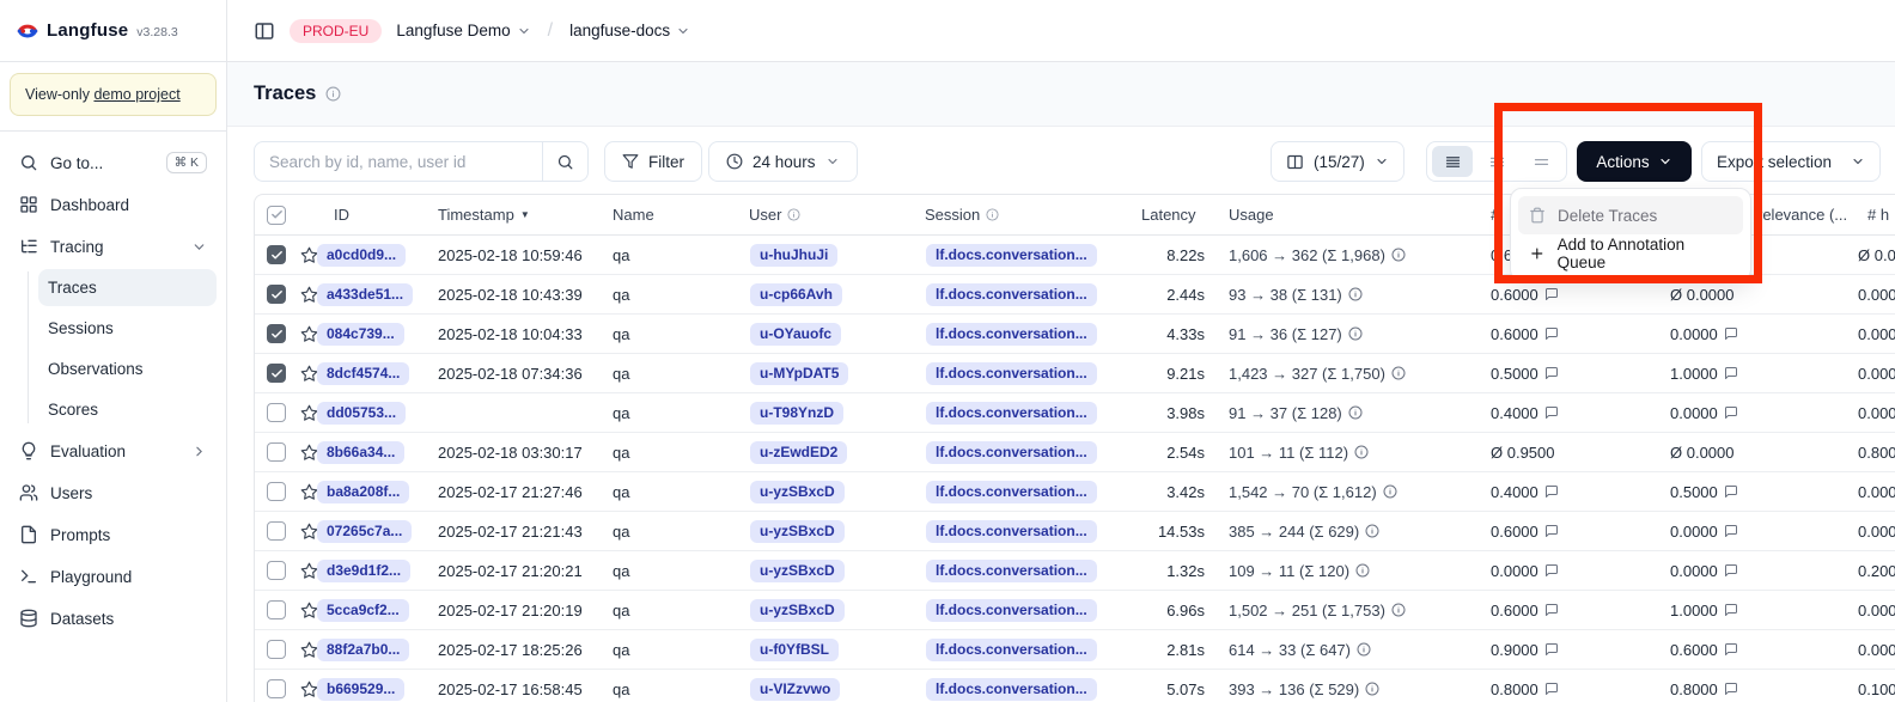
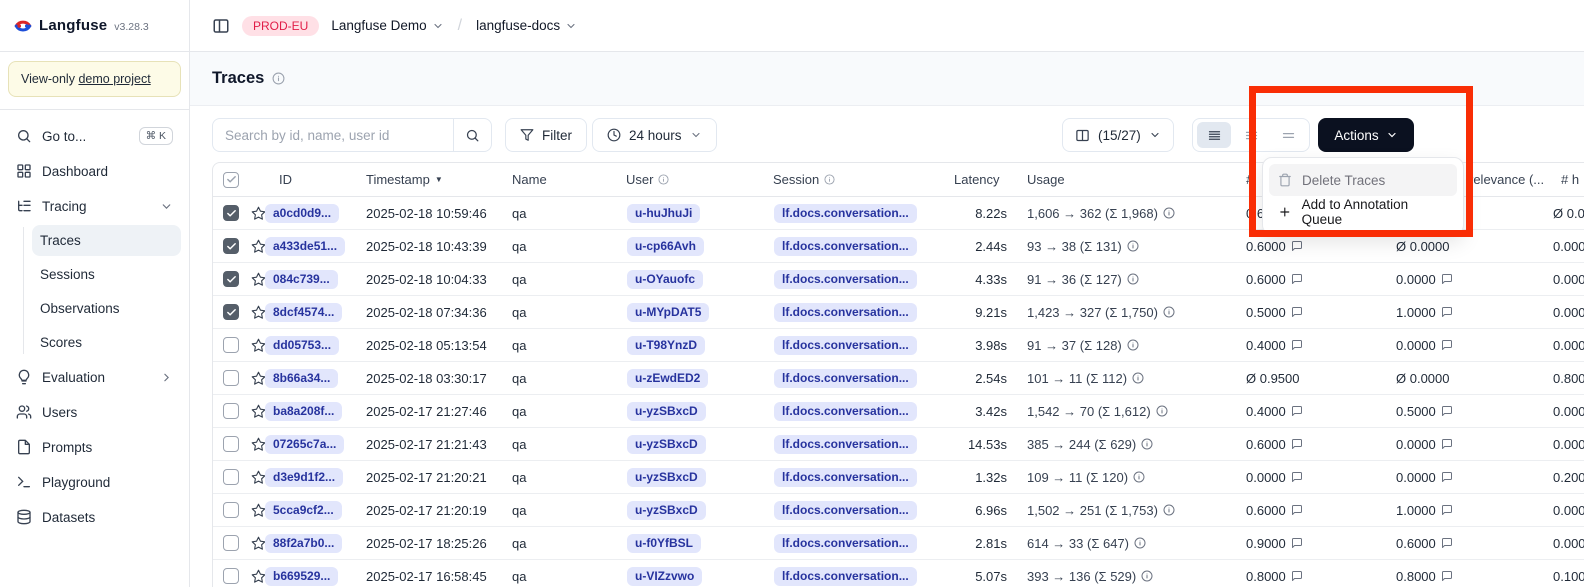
  Langfuse
  v3.28.3
  View-only demo project
  Go to...
  ⌘ K
  Dashboard
  Tracing
  Traces
  Sessions
  Observations
  Scores
  Evaluation
  Users
  Prompts
  Playground
  Datasets
  PROD-EU
  Langfuse Demo
  /
  langfuse-docs
  Traces
  Search by id, name, user id
  Filter
  24 hours
  (15/27)
  Actions
- Export selection
  ID
  Timestamp
  ▼
  Name
  User
  Session
  Latency
  Usage
  #
  relevance (...
  # h
  a0cd0d9...
  2025-02-18 10:59:46
  qa
  u-huJhuJi
  lf.docs.conversation...
  8.22s
  1,606 → 362 (Σ 1,968)
  a433de51...
  2025-02-18 10:43:39
  qa
  u-cp66Avh
  lf.docs.conversation...
  2.44s
  93 → 38 (Σ 131)
  0.6000
  Ø 0.0000
  0.000
  084c739...
  2025-02-18 10:04:33
  qa
  u-OYauofc
  lf.docs.conversation...
  4.33s
  91 → 36 (Σ 127)
  0.6000
  0.0000
  0.000
  8dcf4574...
  2025-02-18 07:34:36
  qa
  u-MYpDAT5
  lf.docs.conversation...
  9.21s
  1,423 → 327 (Σ 1,750)
  0.5000
  1.0000
  0.000
  dd05753...
+ 2025-02-18 05:13:54
  qa
  u-T98YnzD
  lf.docs.conversation...
  3.98s
  91 → 37 (Σ 128)
  0.4000
  0.0000
  0.000
  8b66a34...
  2025-02-18 03:30:17
  qa
  u-zEwdED2
  lf.docs.conversation...
  2.54s
  101 → 11 (Σ 112)
  Ø 0.9500
  Ø 0.0000
  0.800
  ba8a208f...
  2025-02-17 21:27:46
  qa
  u-yzSBxcD
  lf.docs.conversation...
  3.42s
  1,542 → 70 (Σ 1,612)
  0.4000
  0.5000
  0.000
  07265c7a...
  2025-02-17 21:21:43
  qa
  u-yzSBxcD
  lf.docs.conversation...
  14.53s
  385 → 244 (Σ 629)
  0.6000
  0.0000
  0.000
  d3e9d1f2...
  2025-02-17 21:20:21
  qa
  u-yzSBxcD
  lf.docs.conversation...
  1.32s
  109 → 11 (Σ 120)
  0.0000
  0.0000
  0.200
  5cca9cf2...
  2025-02-17 21:20:19
  qa
  u-yzSBxcD
  lf.docs.conversation...
  6.96s
  1,502 → 251 (Σ 1,753)
  0.6000
  1.0000
  0.000
  88f2a7b0...
  2025-02-17 18:25:26
  qa
  u-f0YfBSL
  lf.docs.conversation...
  2.81s
  614 → 33 (Σ 647)
  0.9000
  0.6000
  0.000
  b669529...
  2025-02-17 16:58:45
  qa
  u-VIZzvwo
  lf.docs.conversation...
  5.07s
  393 → 136 (Σ 529)
  0.8000
  0.8000
  0.100
  Delete Traces
  Add to Annotation Queue
